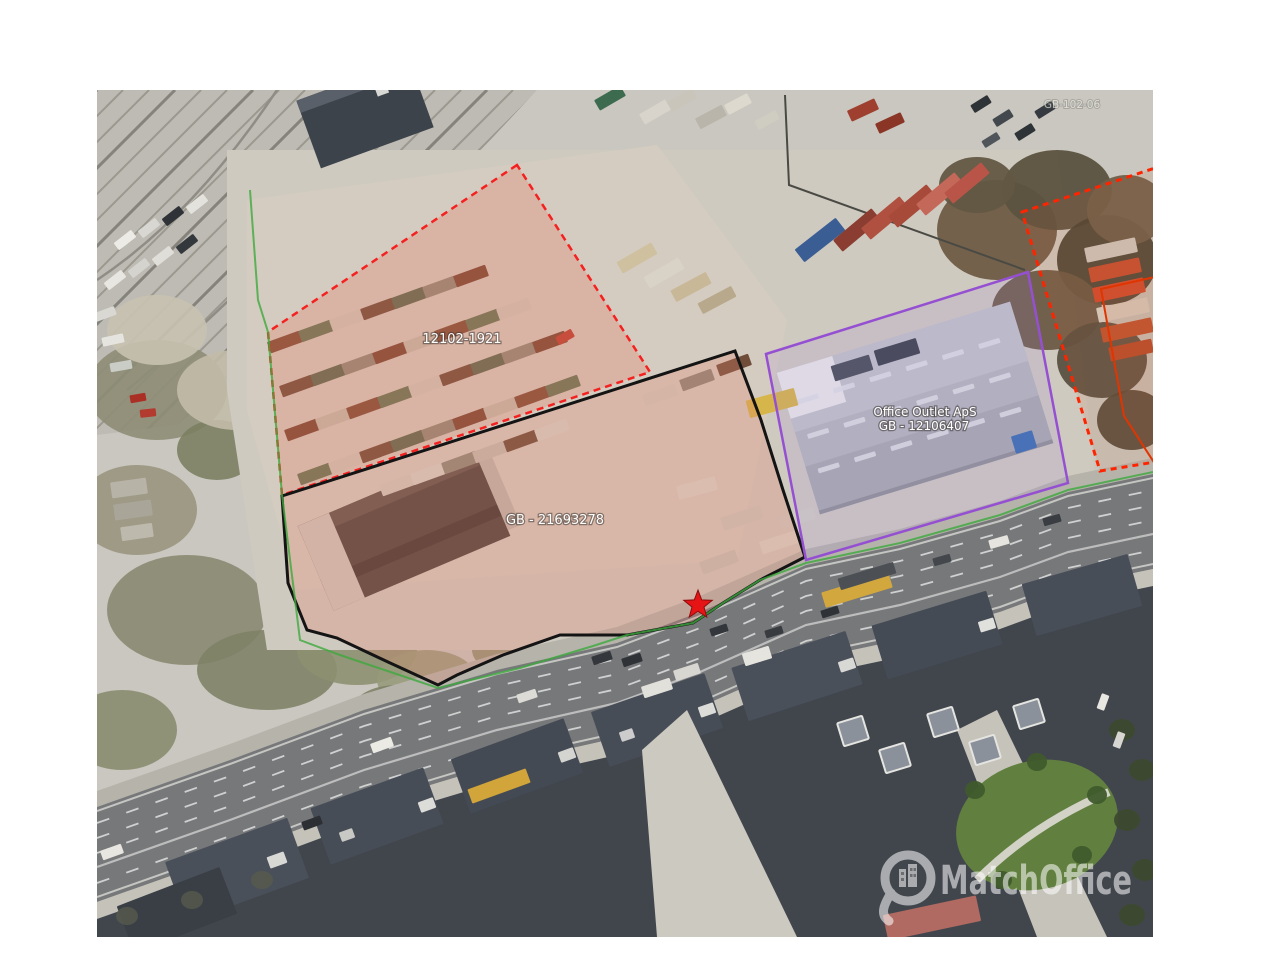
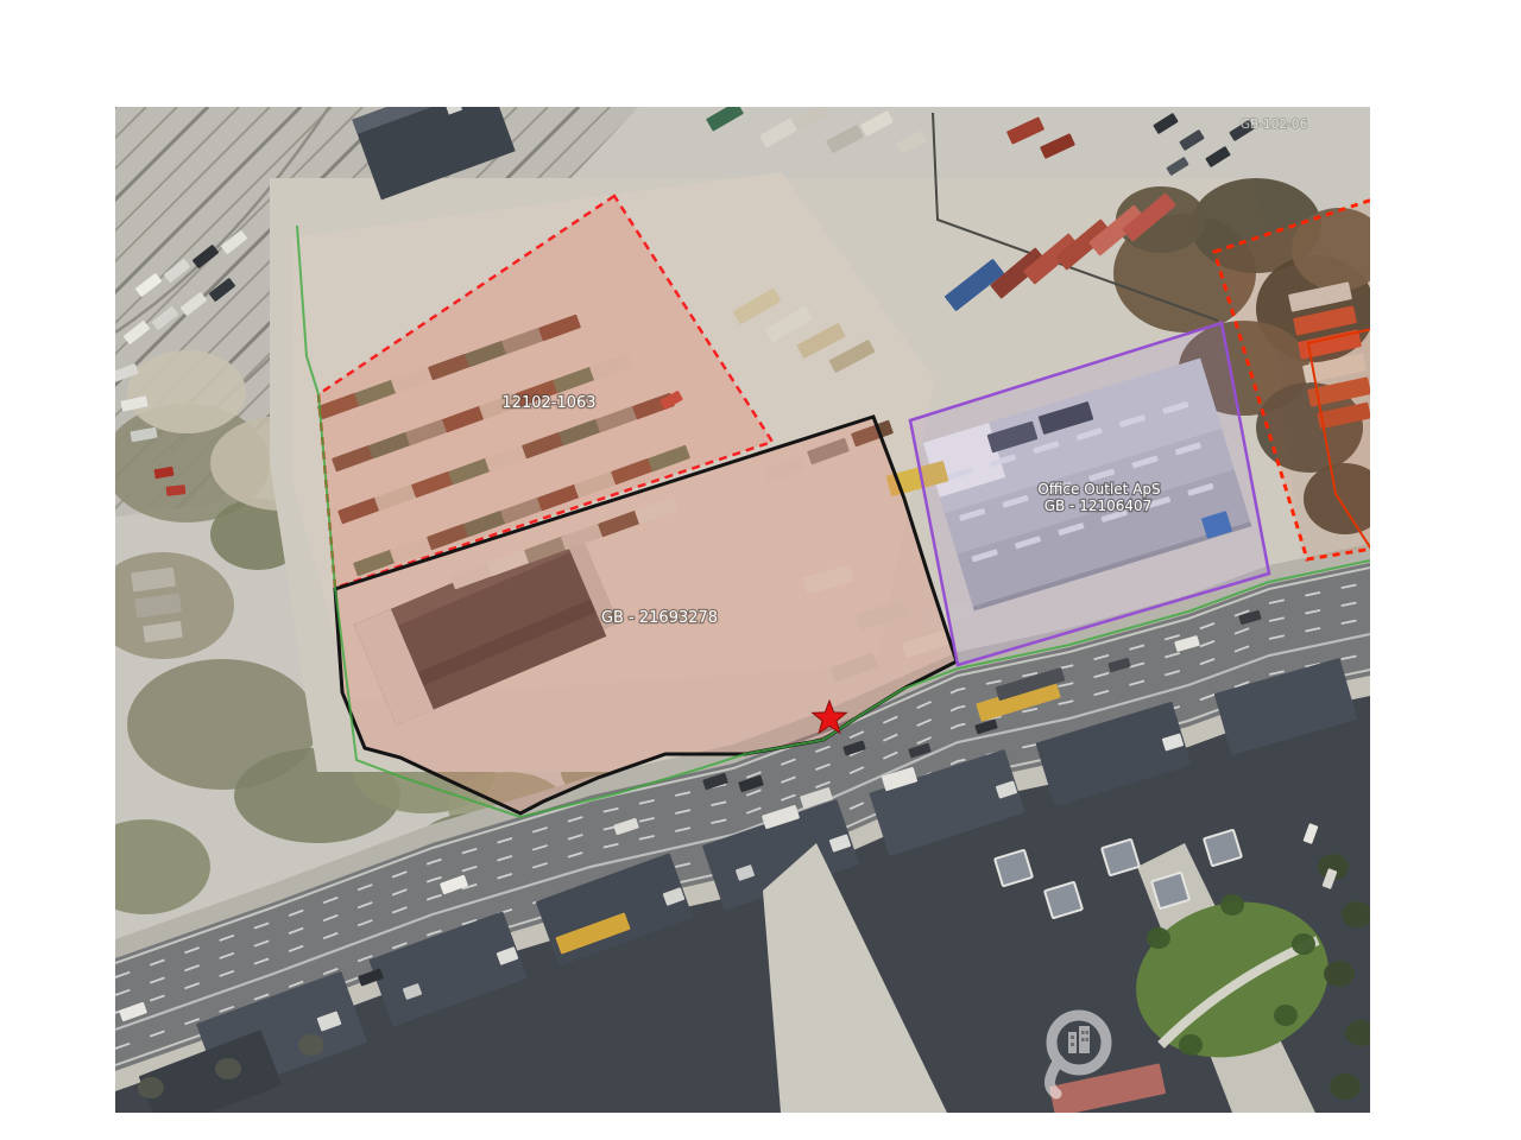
- 12102-1921
+ 12102-1063
  GB - 21693278
  Office Outlet ApS
  GB - 12106407
  GB-102-06
- MatchOffice
